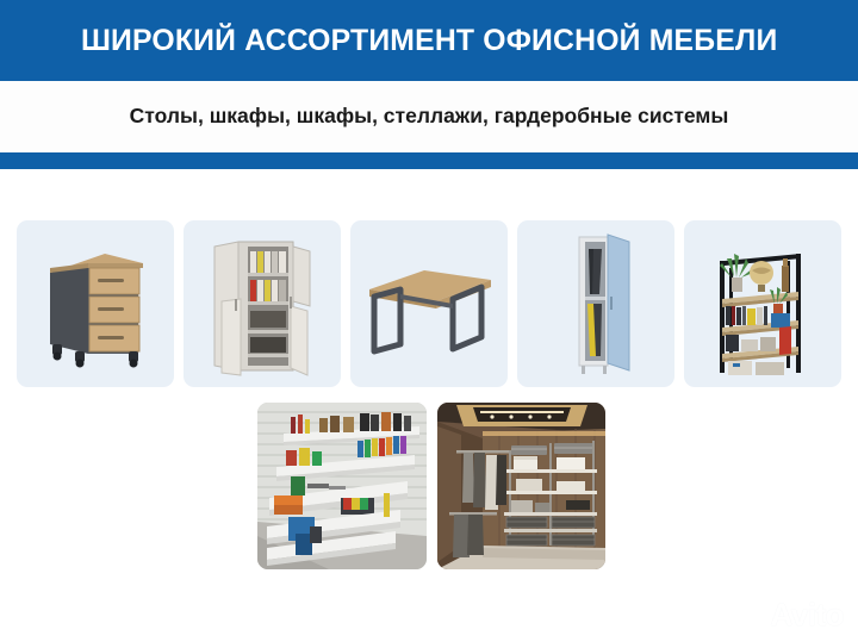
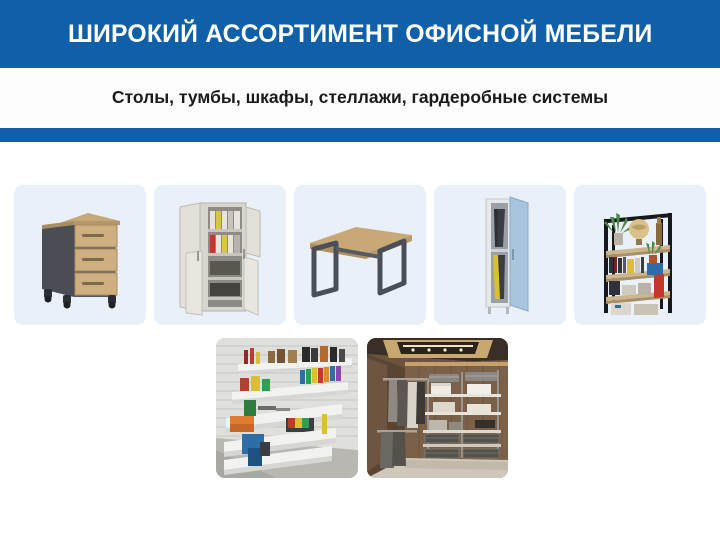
  ШИРОКИЙ АССОРТИМЕНТ ОФИСНОЙ МЕБЕЛИ
- Столы, шкафы, шкафы, стеллажи, гардеробные системы
+ Столы, тумбы, шкафы, стеллажи, гардеробные системы
